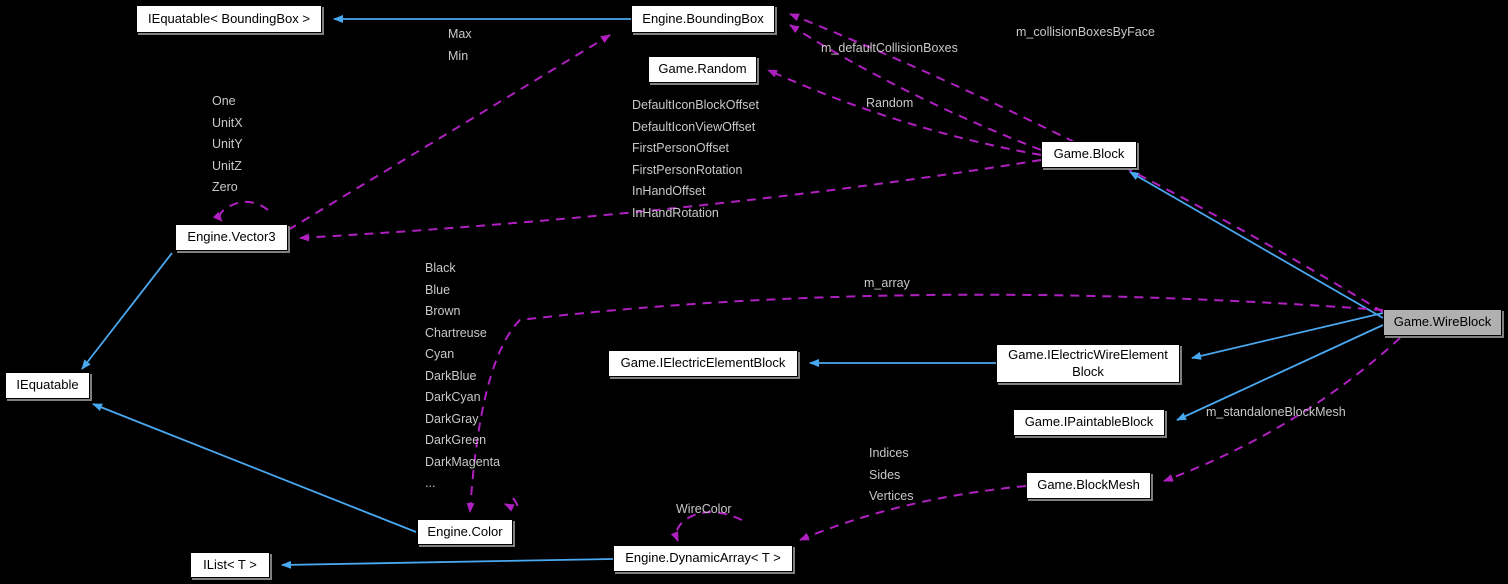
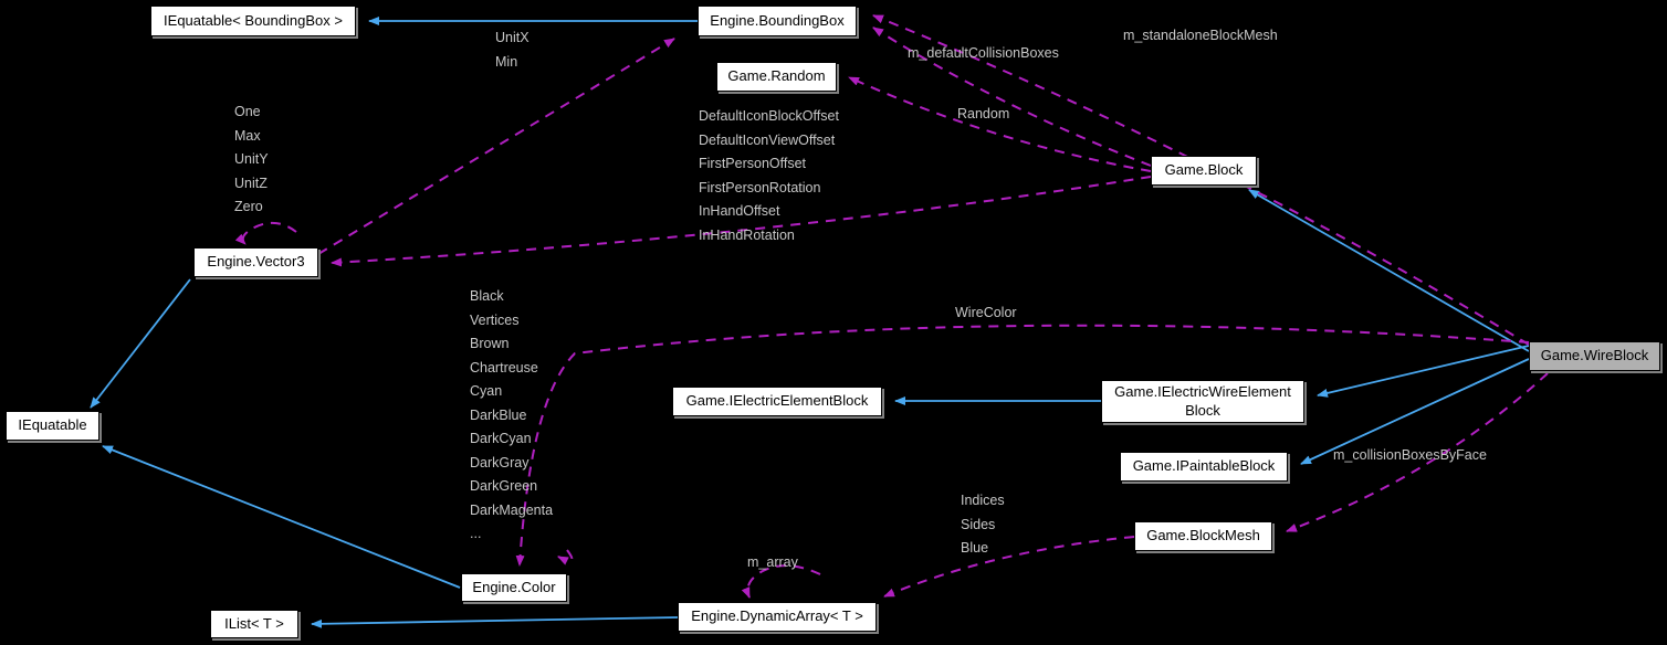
  IEquatable< BoundingBox >
  Engine.BoundingBox
  Game.Random
  Game.Block
  Engine.Vector3
  Game.WireBlock
  IEquatable
  Game.IElectricElementBlock
  Game.IElectricWireElement
  Block
  Game.IPaintableBlock
  Game.BlockMesh
  Engine.Color
  Engine.DynamicArray< T >
  IList< T >
- m_collisionBoxesByFace
+ m_standaloneBlockMesh
  m_defaultCollisionBoxes
  Random
- m_array
+ WireColor
- m_standaloneBlockMesh
+ m_collisionBoxesByFace
- WireColor
+ m_array
- Max
+ UnitX
  Min
  One
- UnitX
+ Max
  UnitY
  UnitZ
  Zero
  DefaultIconBlockOffset
  DefaultIconViewOffset
  FirstPersonOffset
  FirstPersonRotation
  InHandOffset
  InHandRotation
  Black
- Blue
+ Vertices
  Brown
  Chartreuse
  Cyan
  DarkBlue
  DarkCyan
  DarkGray
  DarkGreen
  DarkMagenta
  ...
  Indices
  Sides
- Vertices
+ Blue
